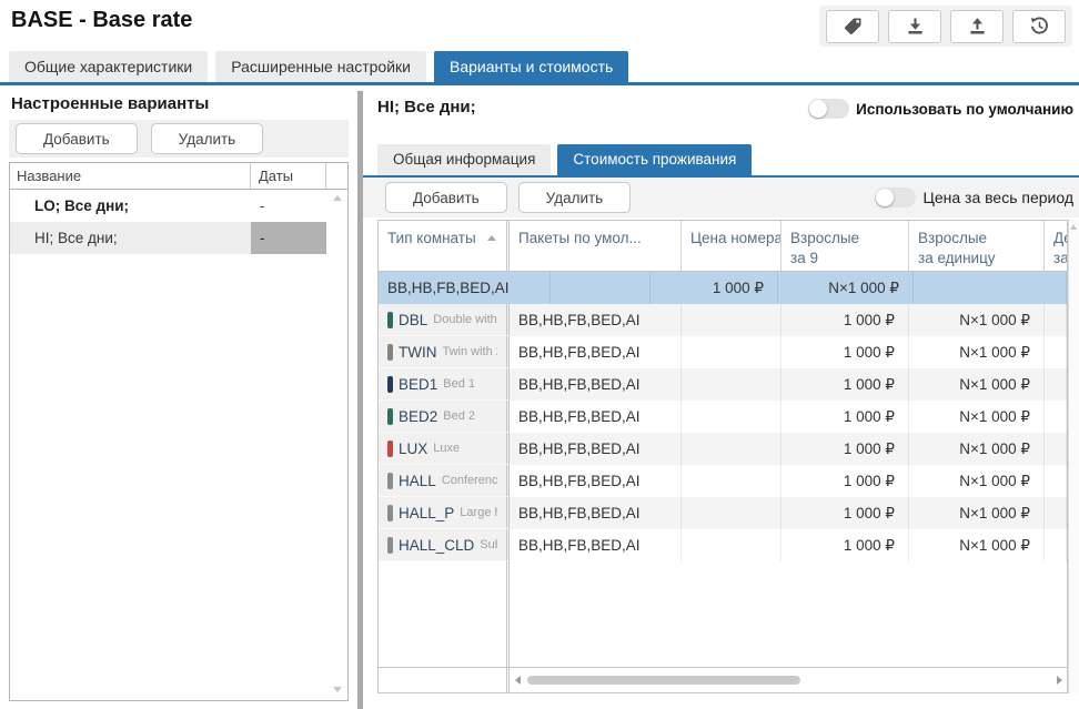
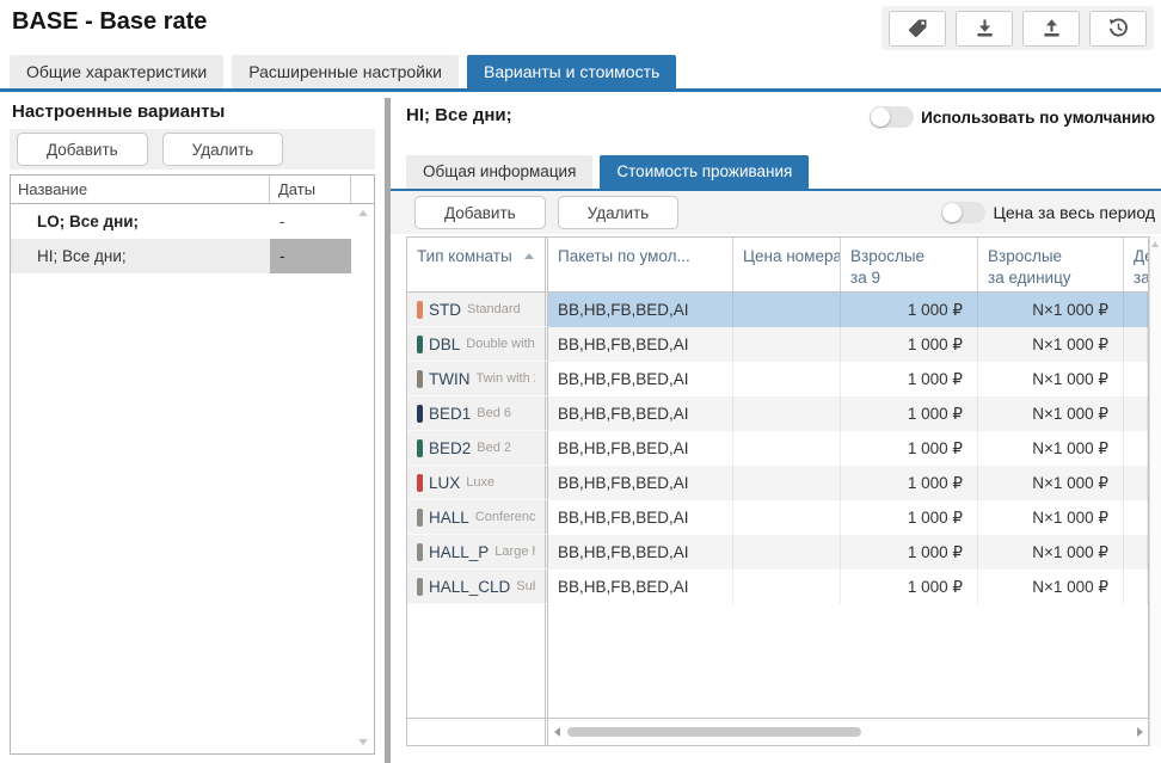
  BASE - Base rate
  Общие характеристики
  Расширенные настройки
  Варианты и стоимость
  Настроенные варианты
  Добавить
  Удалить
  Название
  Даты
  LO; Все дни;
  -
  HI; Все дни;
  -
  HI; Все дни;
  Использовать по умолчанию
  Общая информация
  Стоимость проживания
  Добавить
  Удалить
  Цена за весь период
  Тип комнаты
  Пакеты по умол...
  Цена номера
  Взрослые
  за 9
  Взрослые
  за единицу
  за
+ STD
+ Standard
  BB,HB,FB,BED,AI
  1 000 ₽
  N×1 000 ₽
  DBL
  Double with
  BB,HB,FB,BED,AI
  1 000 ₽
  N×1 000 ₽
  TWIN
  BB,HB,FB,BED,AI
  1 000 ₽
  N×1 000 ₽
  BED1
- Bed 1
+ Bed 6
  BB,HB,FB,BED,AI
  1 000 ₽
  N×1 000 ₽
  BED2
  Bed 2
  BB,HB,FB,BED,AI
  1 000 ₽
  N×1 000 ₽
  LUX
  Luxe
  BB,HB,FB,BED,AI
  1 000 ₽
  N×1 000 ₽
  HALL
  BB,HB,FB,BED,AI
  1 000 ₽
  N×1 000 ₽
  HALL_P
  BB,HB,FB,BED,AI
  1 000 ₽
  N×1 000 ₽
  HALL_CLD
  BB,HB,FB,BED,AI
  1 000 ₽
  N×1 000 ₽
